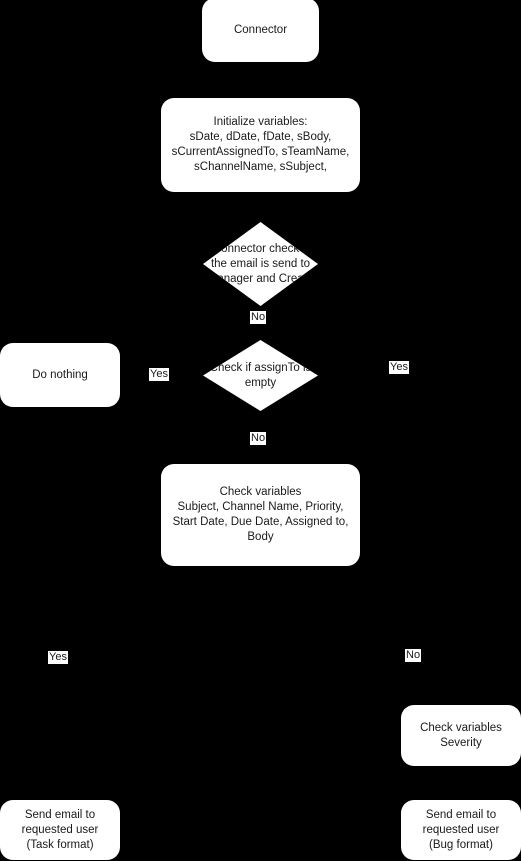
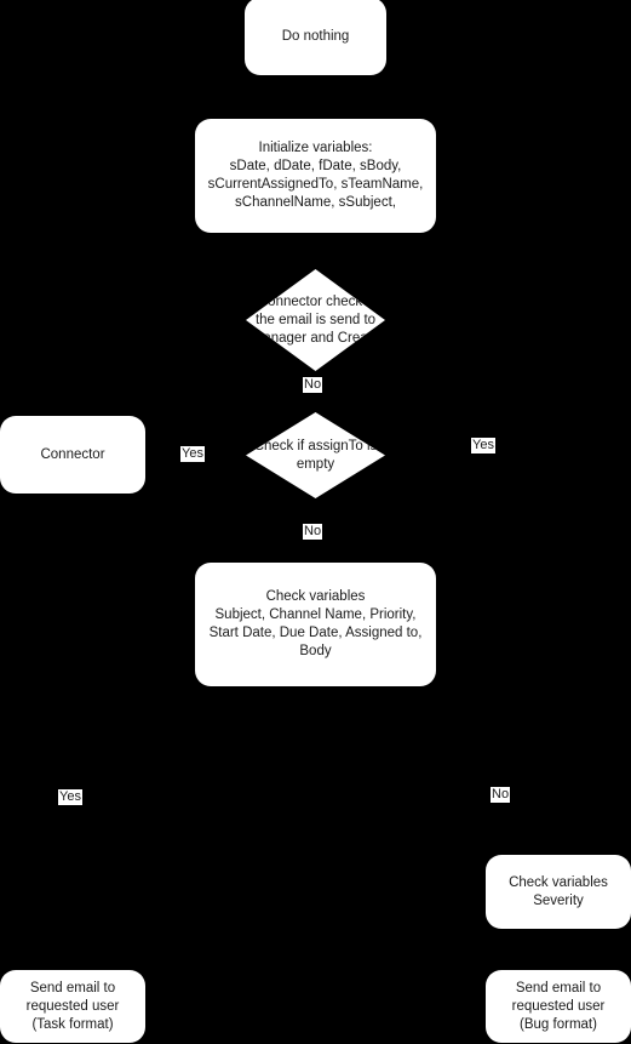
- Connector
+ Do nothing
  Initialize variables:
  sDate, dDate, fDate, sBody,
  sCurrentAssignedTo, sTeamName,
  sChannelName, sSubject,
  onnector check
  the email is send to
  No
- Do nothing
+ Connector
  Yes
  heck if assignTo i
  empty
  Yes
  No
  Check variables
  Subject, Channel Name, Priority,
  Start Date, Due Date, Assigned to,
  Body
  Yes
  No
  Check variables
  Severity
  Send email to
  requested user
  (Task format)
  Send email to
  requested user
  (Bug format)
